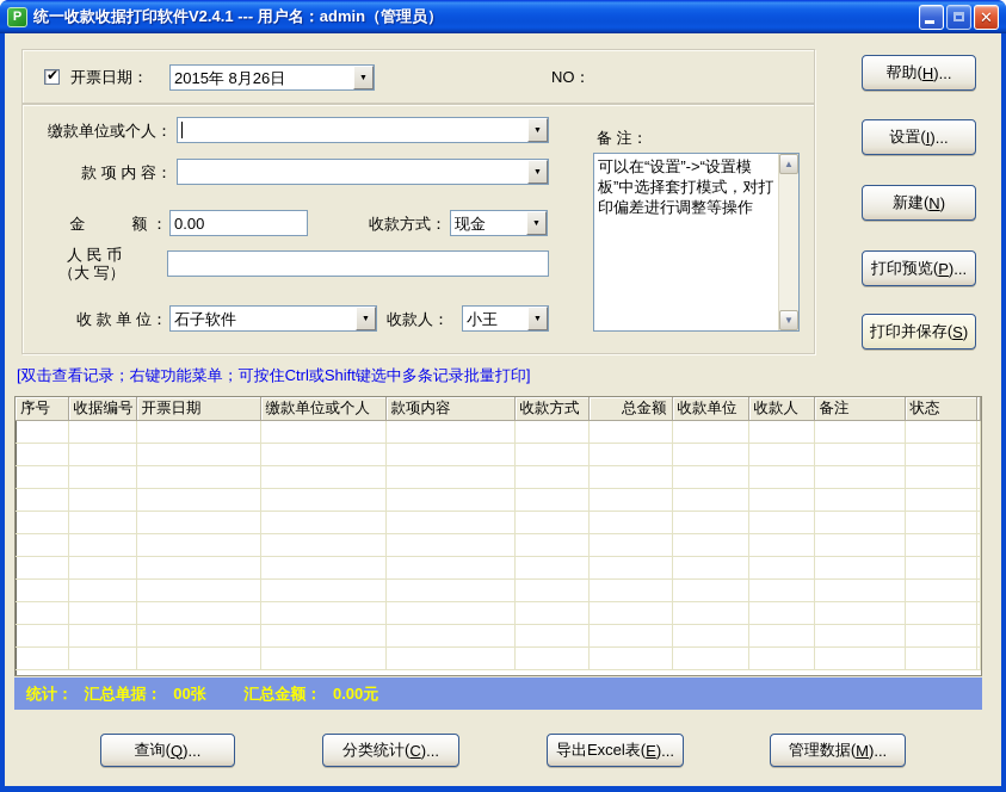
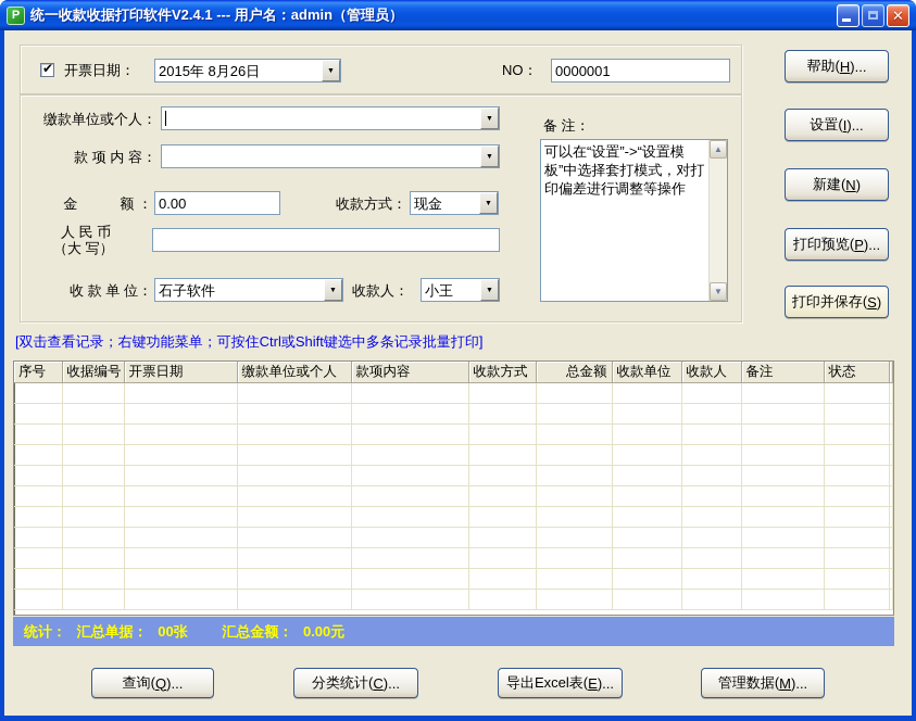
  P
  统一收款收据打印软件V2.4.1 --- 用户名：admin（管理员）
  ✕
  ✔
  开票日期：
  2015年 8月26日
  NO：
+ 0000001
  缴款单位或个人：
  款 项 内 容：
  金 额 ：
  0.00
  收款方式：
  现金
  人 民 币
  （大 写）
  收 款 单 位：
  石子软件
  收款人：
  小王
  备 注：
  可以在“设置”->“设置模板”中选择套打模式，对打印偏差进行调整等操作
  ▲
  ▼
  帮助(
  H
  )...
  设置(
  I
  )...
  新建(
  N
  )
  打印预览(
  P
  )...
  打印并保存(
  S
  )
  [双击查看记录；右键功能菜单；可按住Ctrl或Shift键选中多条记录批量打印]
  序号	收据编号	开票日期	缴款单位或个人	款项内容	收款方式	总金额	收款单位	收款人	备注	状态
  统计： 汇总单据： 00张 汇总金额： 0.00元
  查询(
  Q
  )...
  分类统计(
  C
  )...
  导出Excel表(
  E
  )...
  管理数据(
  M
  )...
